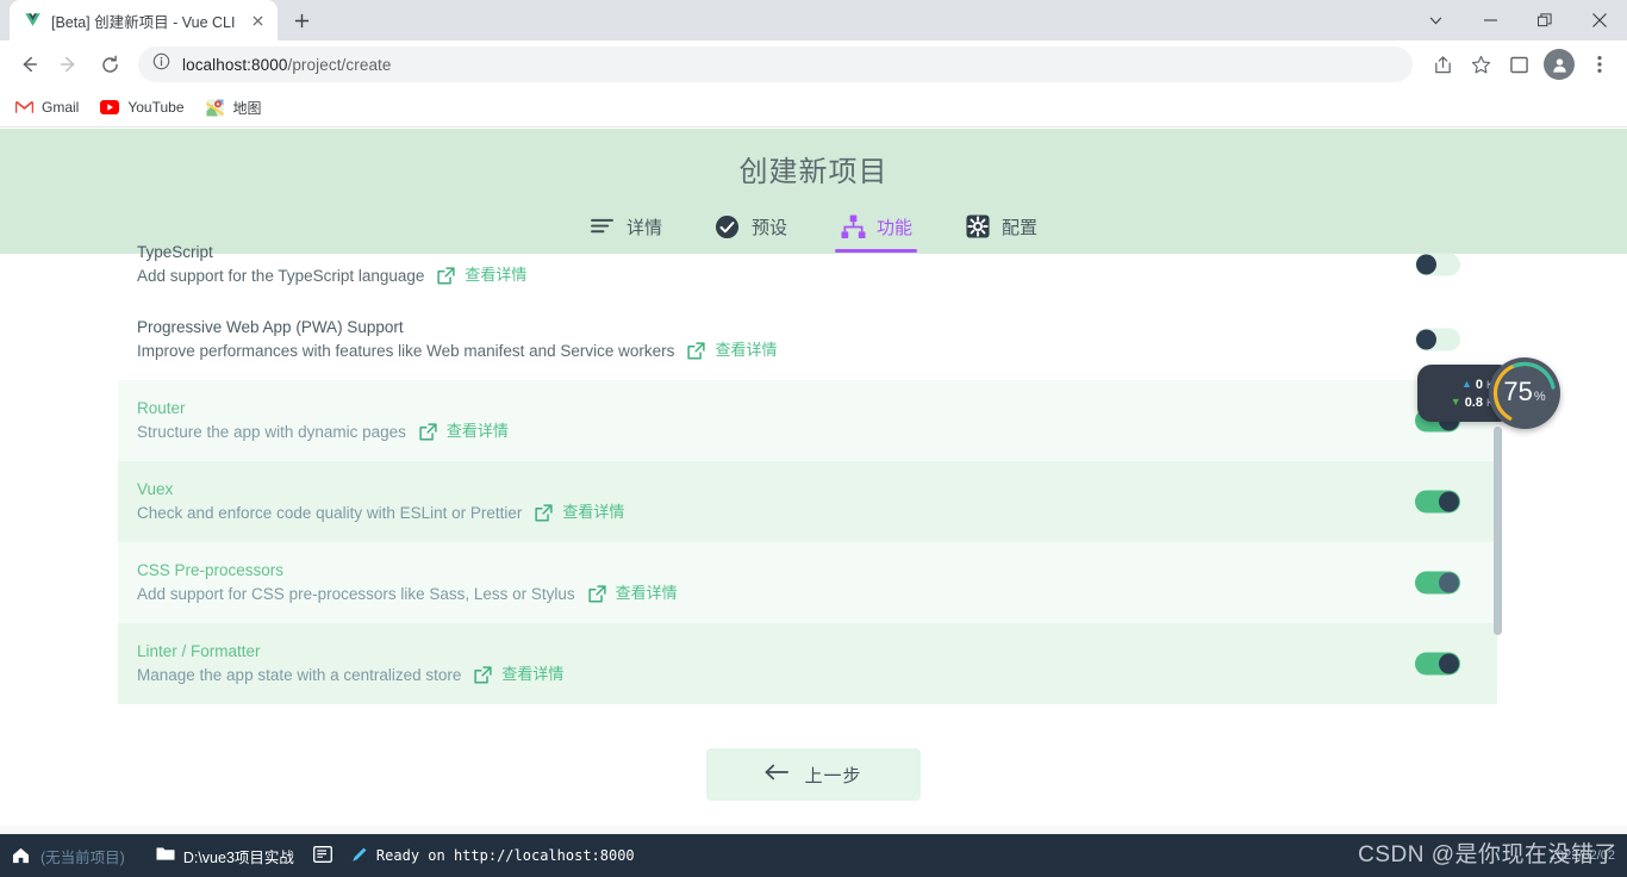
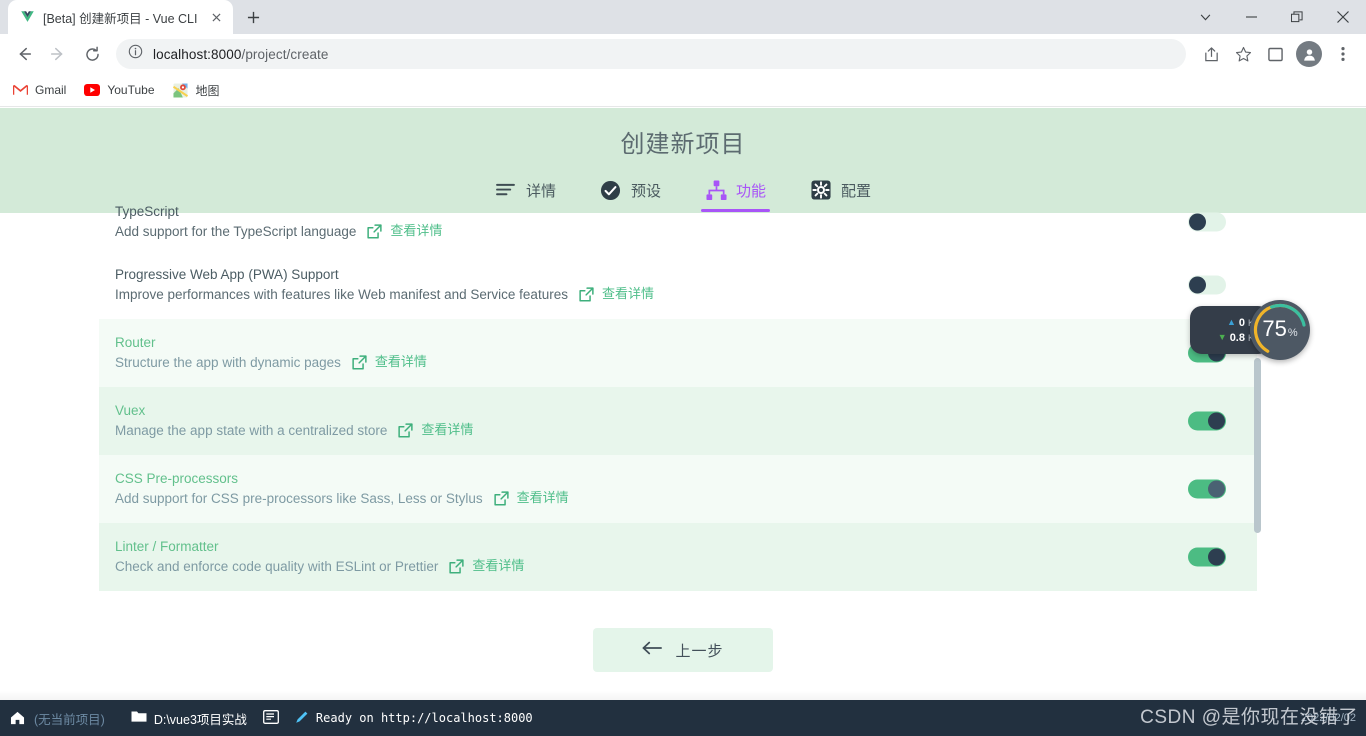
  [Beta] 创建新项目 - Vue CLI
  localhost:8000/project/create
  Gmail
  YouTube
  地图
  创建新项目
  详情
  预设
  功能
  配置
  TypeScript
  Add support for the TypeScript language
  查看详情
  Progressive Web App (PWA) Support
- Improve performances with features like Web manifest and Service workers
+ Improve performances with features like Web manifest and Service features
  查看详情
  Router
  Structure the app with dynamic pages
  查看详情
  Vuex
- Check and enforce code quality with ESLint or Prettier
+ Manage the app state with a centralized store
  查看详情
  CSS Pre-processors
  Add support for CSS pre-processors like Sass, Less or Stylus
  查看详情
  Linter / Formatter
- Manage the app state with a centralized store
+ Check and enforce code quality with ESLint or Prettier
  查看详情
  上一步
  ▲
  0
  ▼
  0.8
  75
  %
  (无当前项目)
  D:\vue3项目实战
  Ready on http://localhost:8000
  2022/02/02
  CSDN @是你现在没错了
